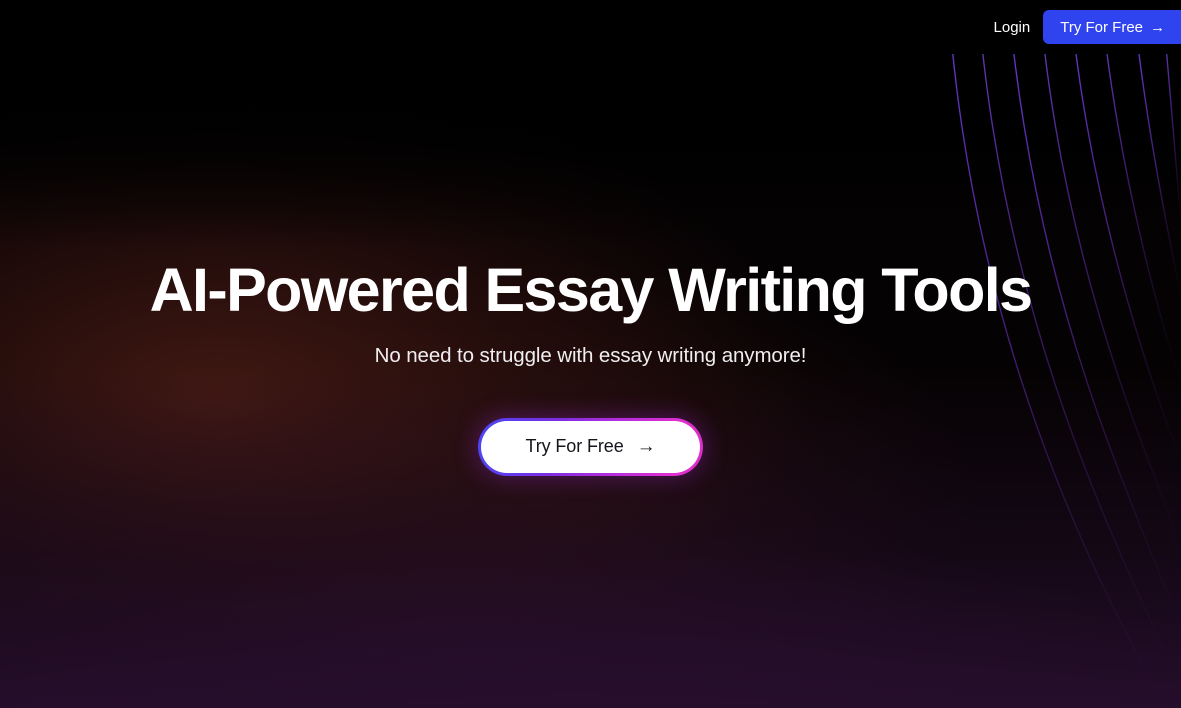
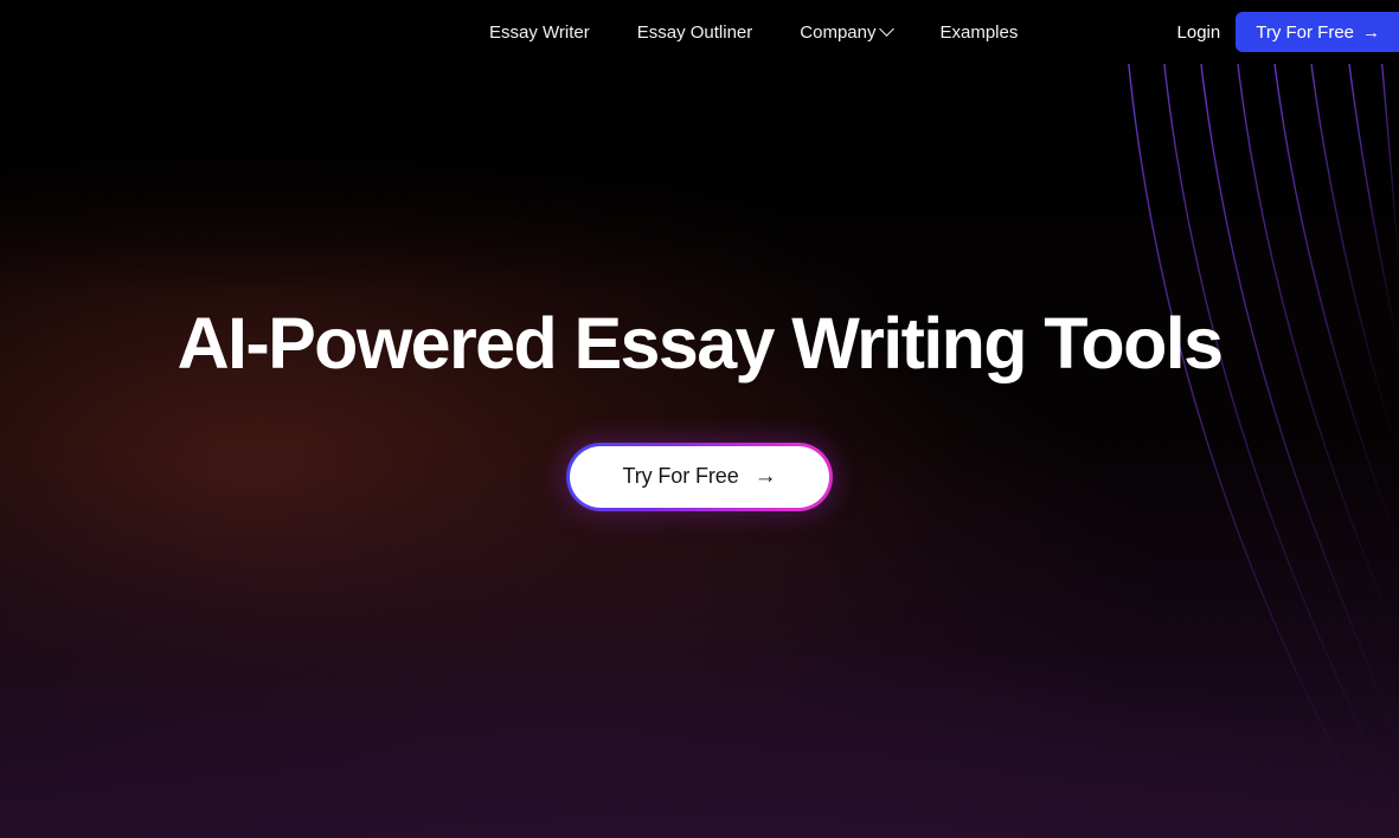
+ Essay Writer
+ Essay Outliner
+ Company
+ Examples
  Login
  Try For Free
  →
  AI-Powered Essay Writing Tools
- No need to struggle with essay writing anymore!
  Try For Free
  →
